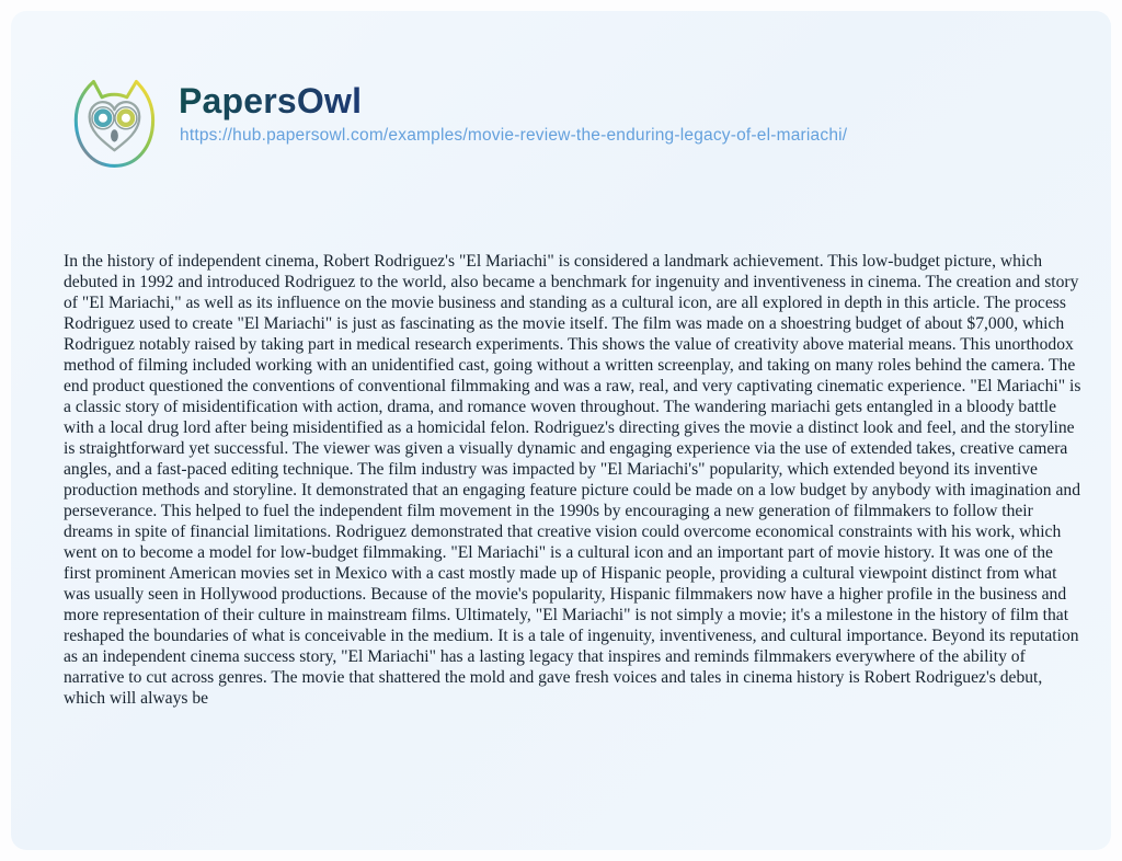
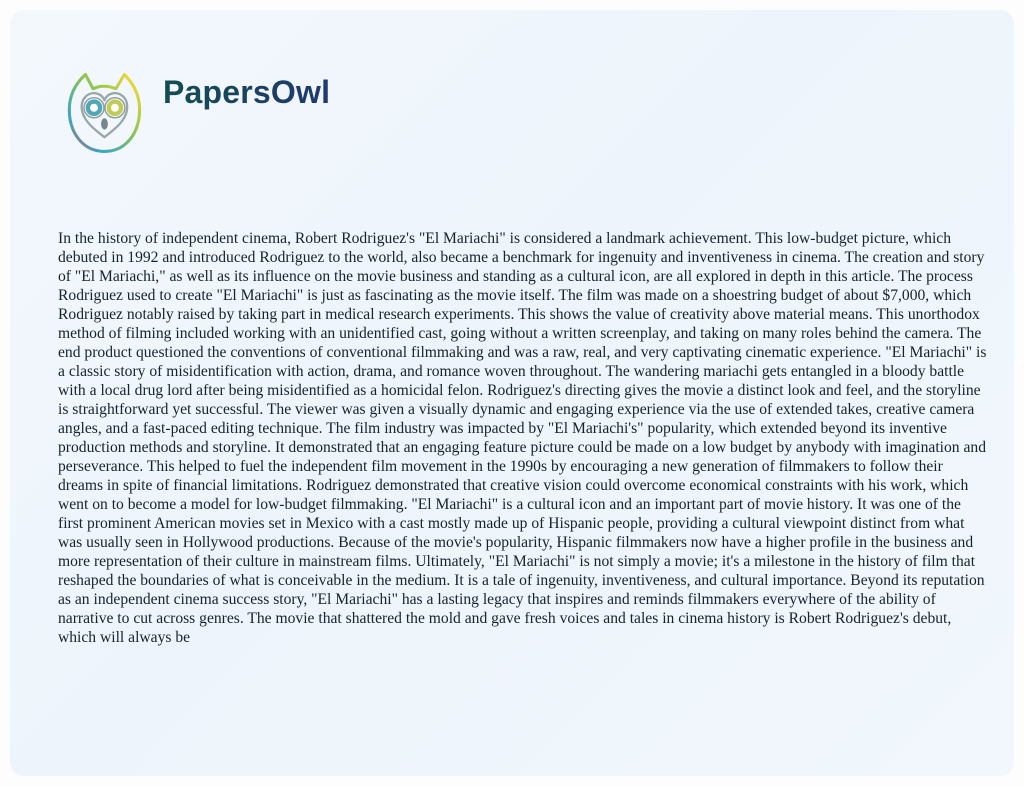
  PapersOwl
- https://hub.papersowl.com/examples/movie-review-the-enduring-legacy-of-el-mariachi/
  In the history of independent cinema, Robert Rodriguez's "El Mariachi" is considered a landmark achievement. This low-budget picture, which debuted in 1992 and introduced Rodriguez to the world, also became a benchmark for ingenuity and inventiveness in cinema. The creation and story of "El Mariachi," as well as its influence on the movie business and standing as a cultural icon, are all explored in depth in this article. The process Rodriguez used to create "El Mariachi" is just as fascinating as the movie itself. The film was made on a shoestring budget of about $7,000, which Rodriguez notably raised by taking part in medical research experiments. This shows the value of creativity above material means. This unorthodox method of filming included working with an unidentified cast, going without a written screenplay, and taking on many roles behind the camera. The end product questioned the conventions of conventional filmmaking and was a raw, real, and very captivating cinematic experience. "El Mariachi" is a classic story of misidentification with action, drama, and romance woven throughout. The wandering mariachi gets entangled in a bloody battle with a local drug lord after being misidentified as a homicidal felon. Rodriguez's directing gives the movie a distinct look and feel, and the storyline is straightforward yet successful. The viewer was given a visually dynamic and engaging experience via the use of extended takes, creative camera angles, and a fast-paced editing technique. The film industry was impacted by "El Mariachi's" popularity, which extended beyond its inventive production methods and storyline. It demonstrated that an engaging feature picture could be made on a low budget by anybody with imagination and perseverance. This helped to fuel the independent film movement in the 1990s by encouraging a new generation of filmmakers to follow their dreams in spite of financial limitations. Rodriguez demonstrated that creative vision could overcome economical constraints with his work, which went on to become a model for low-budget filmmaking. "El Mariachi" is a cultural icon and an important part of movie history. It was one of the first prominent American movies set in Mexico with a cast mostly made up of Hispanic people, providing a cultural viewpoint distinct from what was usually seen in Hollywood productions. Because of the movie's popularity, Hispanic filmmakers now have a higher profile in the business and more representation of their culture in mainstream films. Ultimately, "El Mariachi" is not simply a movie; it's a milestone in the history of film that reshaped the boundaries of what is conceivable in the medium. It is a tale of ingenuity, inventiveness, and cultural importance. Beyond its reputation as an independent cinema success story, "El Mariachi" has a lasting legacy that inspires and reminds filmmakers everywhere of the ability of narrative to cut across genres. The movie that shattered the mold and gave fresh voices and tales in cinema history is Robert Rodriguez's debut, which will always be
